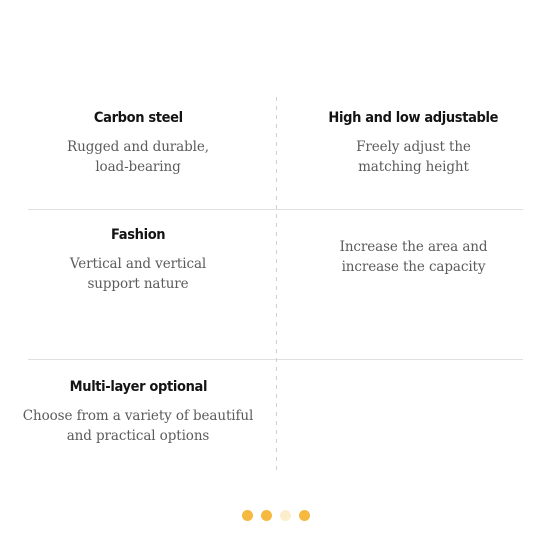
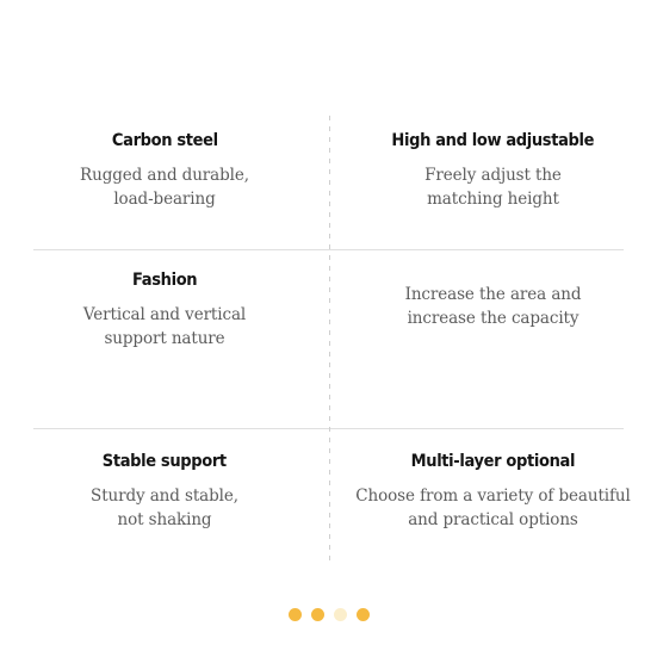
  Carbon steel
  Rugged and durable,
  load-bearing
  High and low adjustable
  Freely adjust the
  matching height
  Fashion
  Vertical and vertical
  support nature
  Increase the area and
  increase the capacity
+ Stable support
+ Sturdy and stable,
+ not shaking
  Multi-layer optional
  Choose from a variety of beautiful
  and practical options
